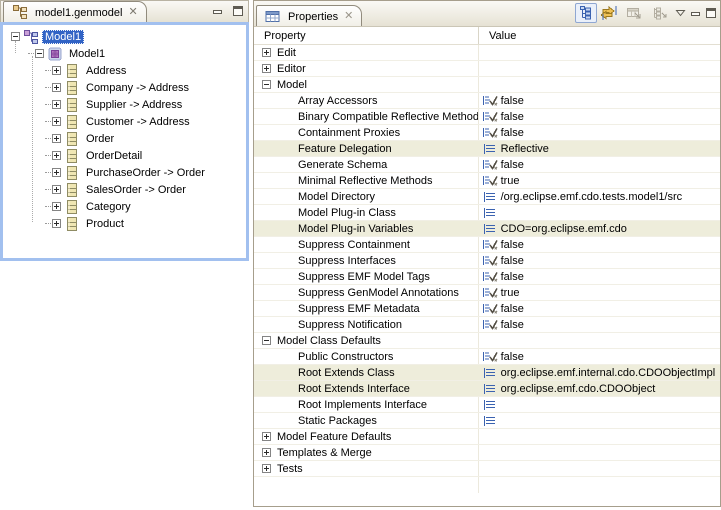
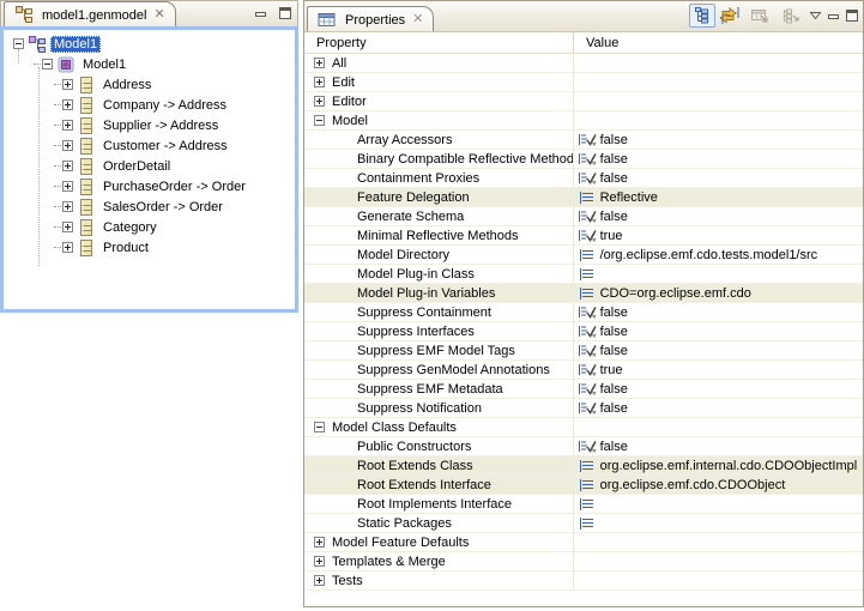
  model1.genmodel
  ✕
  Model1
  Model1
  Address
  Company -> Address
  Supplier -> Address
  Customer -> Address
- Order
  OrderDetail
  PurchaseOrder -> Order
  SalesOrder -> Order
  Category
  Product
  Properties
  ✕
  Property
  Value
+ All
  Edit
  Editor
  Model
  Array Accessors
  false
  Binary Compatible Reflective Method
  false
  Containment Proxies
  false
  Feature Delegation
  Reflective
  Generate Schema
  false
  Minimal Reflective Methods
  true
  Model Directory
  /org.eclipse.emf.cdo.tests.model1/src
  Model Plug-in Class
  Model Plug-in Variables
  CDO=org.eclipse.emf.cdo
  Suppress Containment
  false
  Suppress Interfaces
  false
  Suppress EMF Model Tags
  false
  Suppress GenModel Annotations
  true
  Suppress EMF Metadata
  false
  Suppress Notification
  false
  Model Class Defaults
  Public Constructors
  false
  Root Extends Class
  org.eclipse.emf.internal.cdo.CDOObjectImpl
  Root Extends Interface
  org.eclipse.emf.cdo.CDOObject
  Root Implements Interface
  Static Packages
  Model Feature Defaults
  Templates & Merge
  Tests
